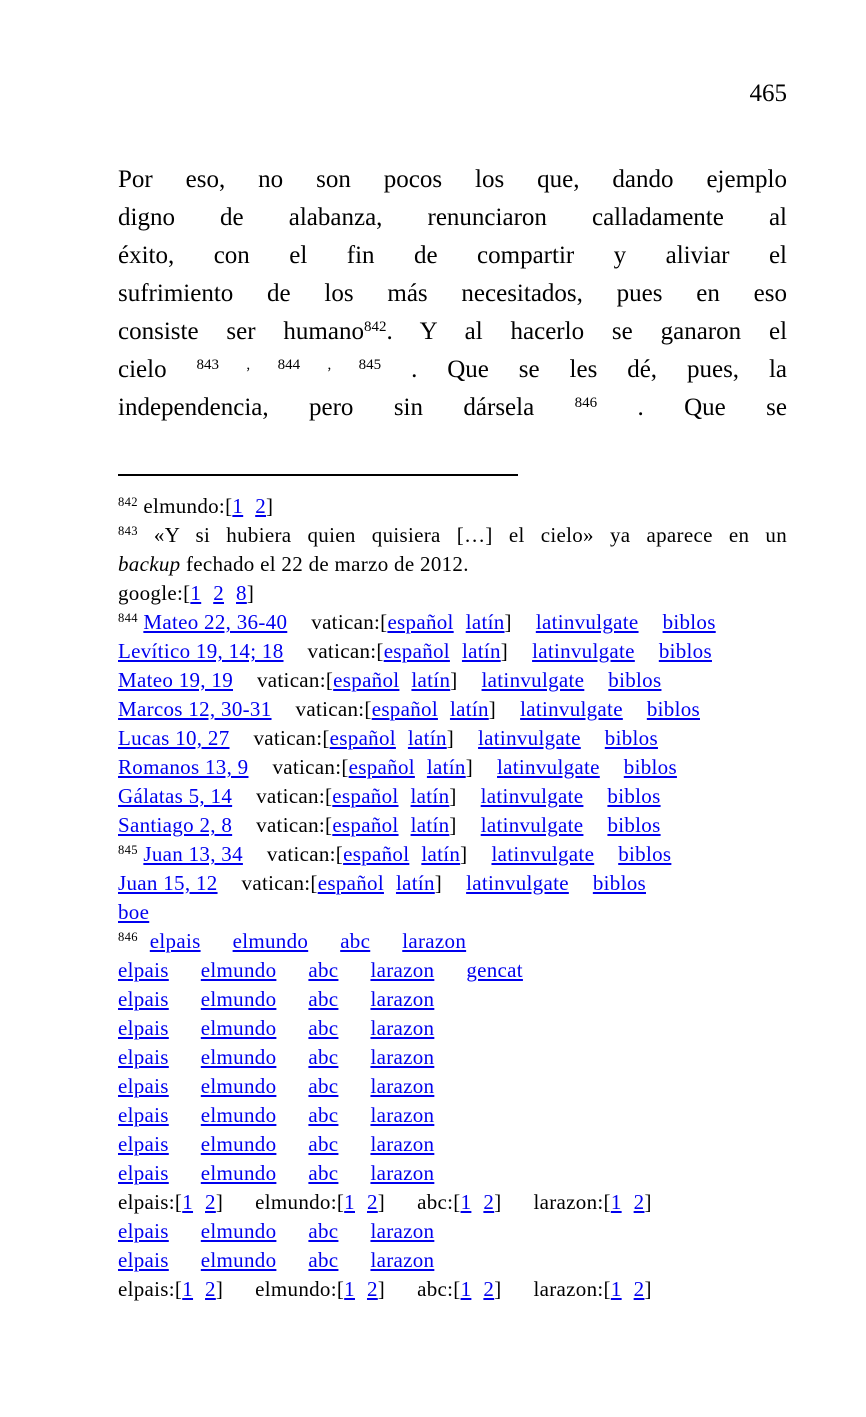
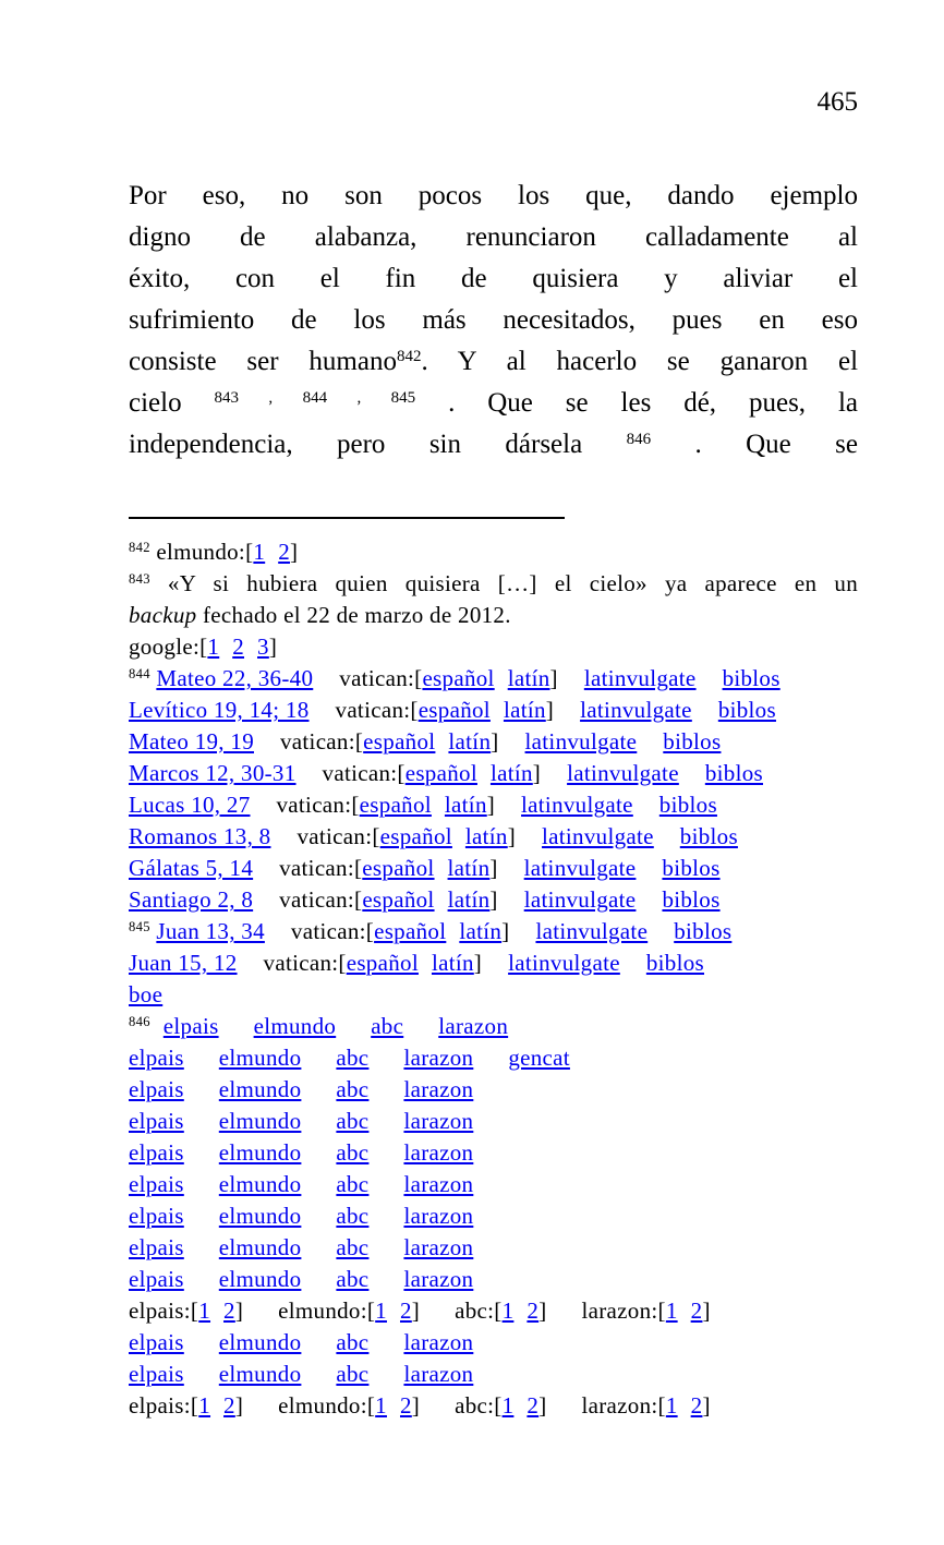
  465
  Por eso, no son pocos los que, dando ejemplo
  digno de alabanza, renunciaron calladamente al
- éxito, con el fin de compartir y aliviar el
+ éxito, con el fin de quisiera y aliviar el
  sufrimiento de los más necesitados, pues en eso
  consiste ser humano842. Y al hacerlo se ganaron el
  cielo 843 , 844 , 845 . Que se les dé, pues, la
  independencia, pero sin dársela 846 . Que se
  842 elmundo:[1 2]
  843 «Y si hubiera quien quisiera […] el cielo» ya aparece en un
  backup fechado el 22 de marzo de 2012.
- google:[1 2 8]
+ google:[1 2 3]
  844 Mateo 22, 36-40 vatican:[español latín] latinvulgate biblos
  Levítico 19, 14; 18 vatican:[español latín] latinvulgate biblos
  Mateo 19, 19 vatican:[español latín] latinvulgate biblos
  Marcos 12, 30-31 vatican:[español latín] latinvulgate biblos
  Lucas 10, 27 vatican:[español latín] latinvulgate biblos
- Romanos 13, 9 vatican:[español latín] latinvulgate biblos
+ Romanos 13, 8 vatican:[español latín] latinvulgate biblos
  Gálatas 5, 14 vatican:[español latín] latinvulgate biblos
  Santiago 2, 8 vatican:[español latín] latinvulgate biblos
  845 Juan 13, 34 vatican:[español latín] latinvulgate biblos
  Juan 15, 12 vatican:[español latín] latinvulgate biblos
  boe
  846 elpais elmundo abc larazon
  elpais elmundo abc larazon gencat
  elpais elmundo abc larazon
  elpais elmundo abc larazon
  elpais elmundo abc larazon
  elpais elmundo abc larazon
  elpais elmundo abc larazon
  elpais elmundo abc larazon
  elpais elmundo abc larazon
  elpais:[1 2] elmundo:[1 2] abc:[1 2] larazon:[1 2]
  elpais elmundo abc larazon
  elpais elmundo abc larazon
  elpais:[1 2] elmundo:[1 2] abc:[1 2] larazon:[1 2]
